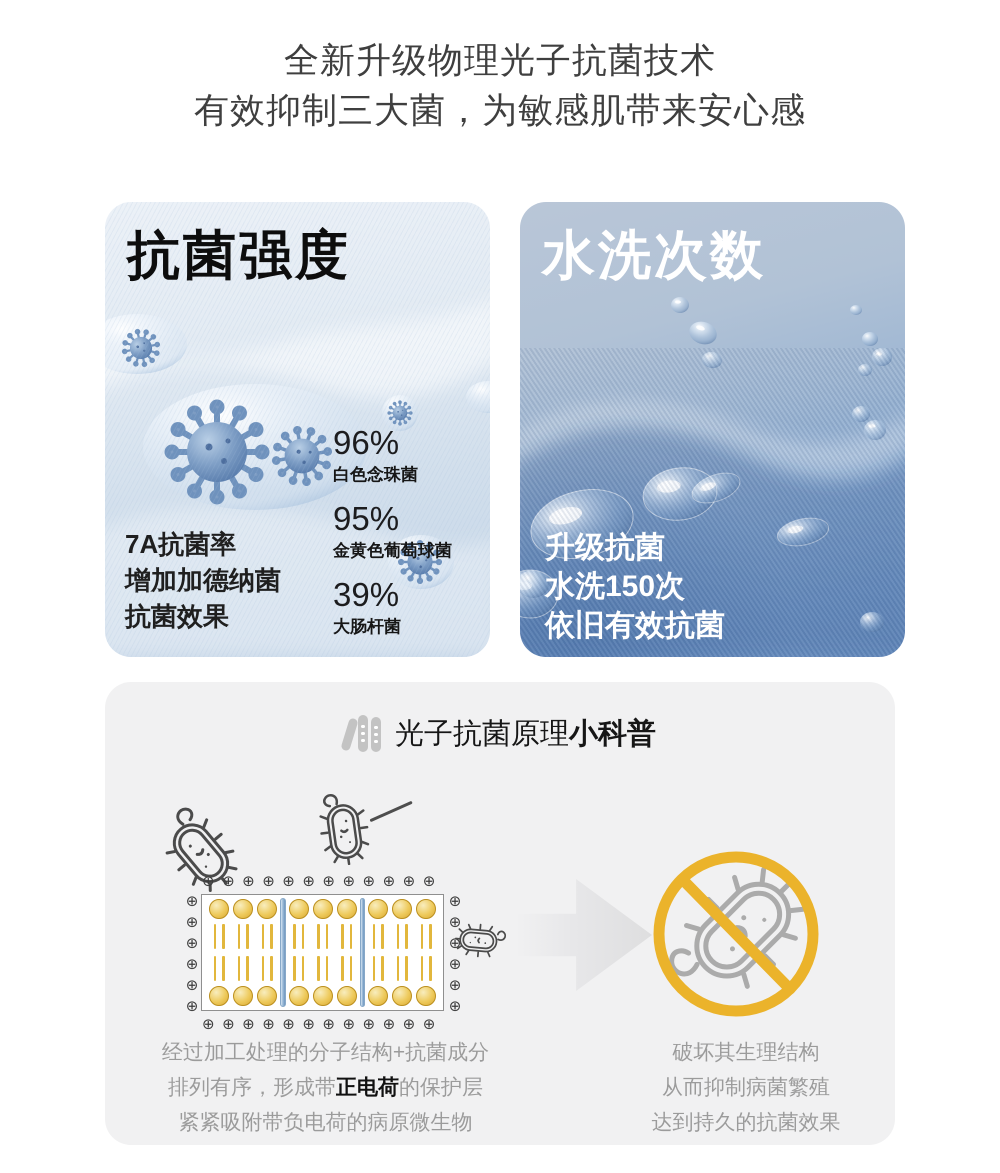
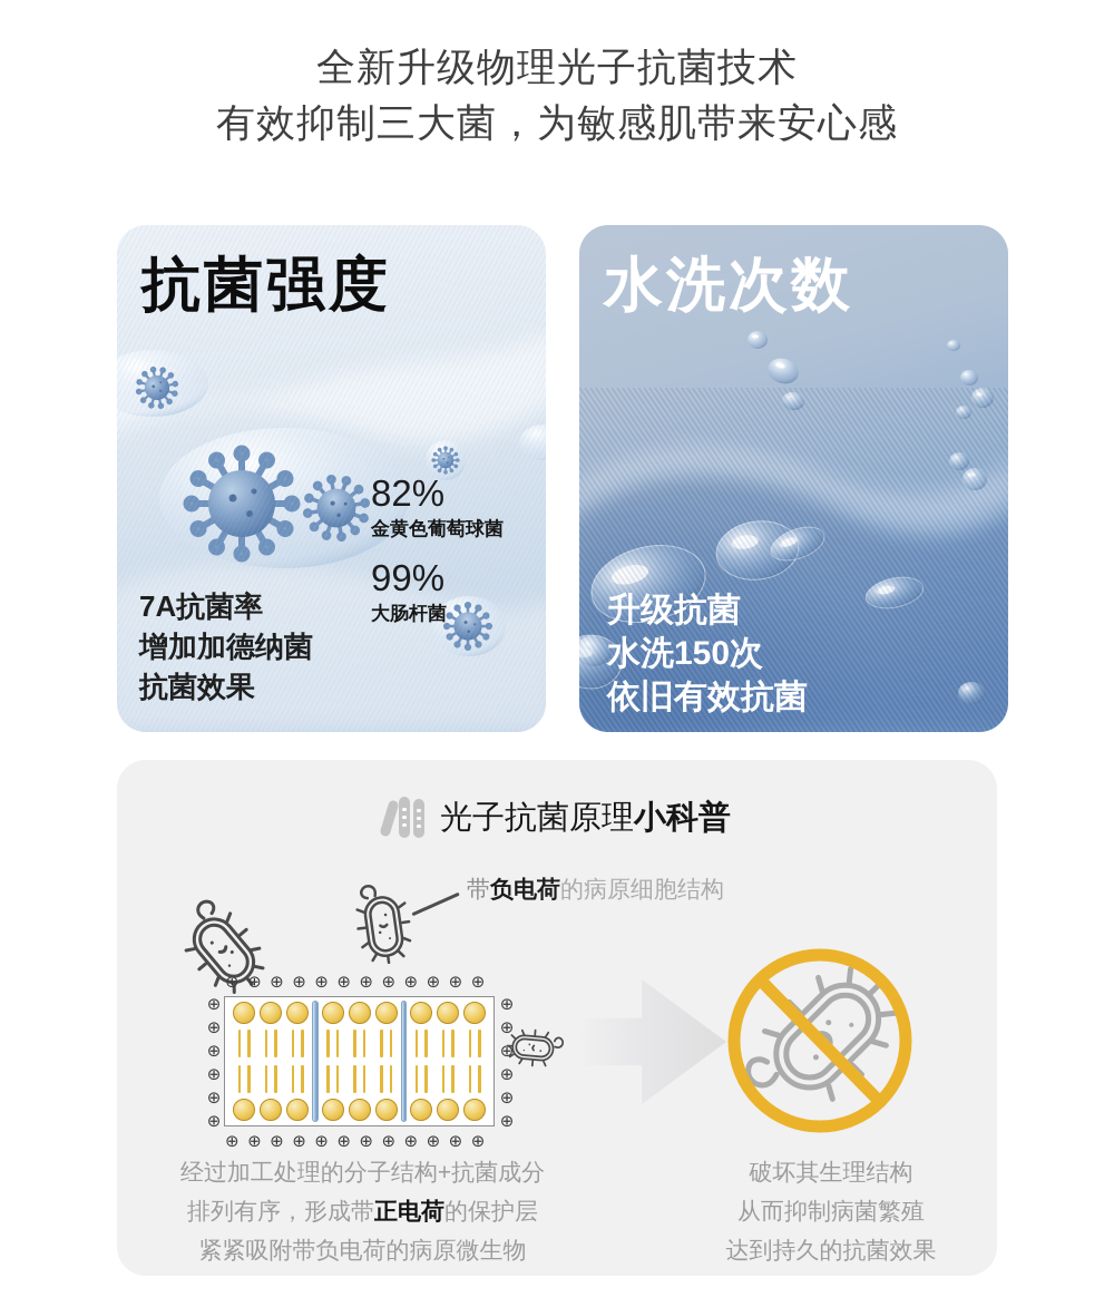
  全新升级物理光子抗菌技术
  有效抑制三大菌，为敏感肌带来安心感
  抗菌强度
  7A抗菌率
  增加加德纳菌
  抗菌效果
- 96%
- 白色念珠菌
- 95%
+ 82%
  金黄色葡萄球菌
- 39%
+ 99%
  大肠杆菌
  水洗次数
  升级抗菌
  水洗150次
  依旧有效抗菌
  光子抗菌原理小科普
+ 带负电荷的病原细胞结构
  ⊕⊕⊕⊕⊕⊕⊕⊕⊕⊕⊕⊕
  ⊕⊕⊕⊕⊕⊕⊕⊕⊕⊕⊕⊕
  经过加工处理的分子结构+抗菌成分
  排列有序，形成带正电荷的保护层
  紧紧吸附带负电荷的病原微生物
  破坏其生理结构
  从而抑制病菌繁殖
  达到持久的抗菌效果
